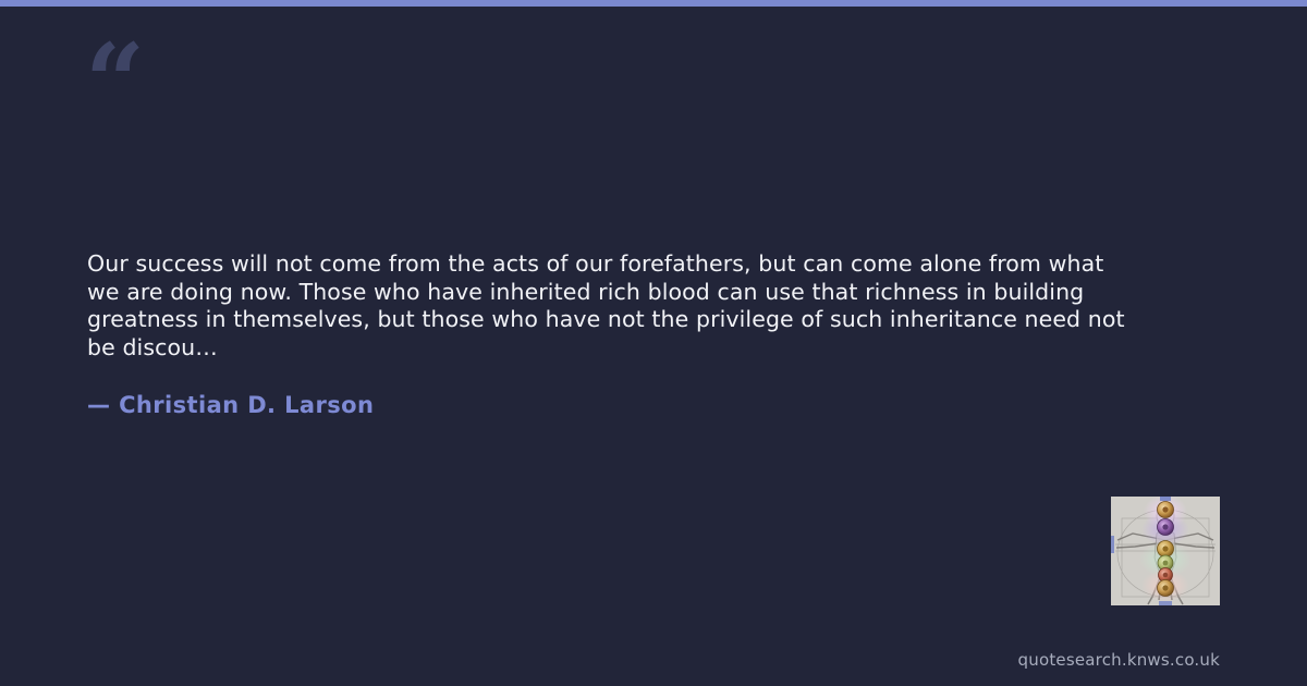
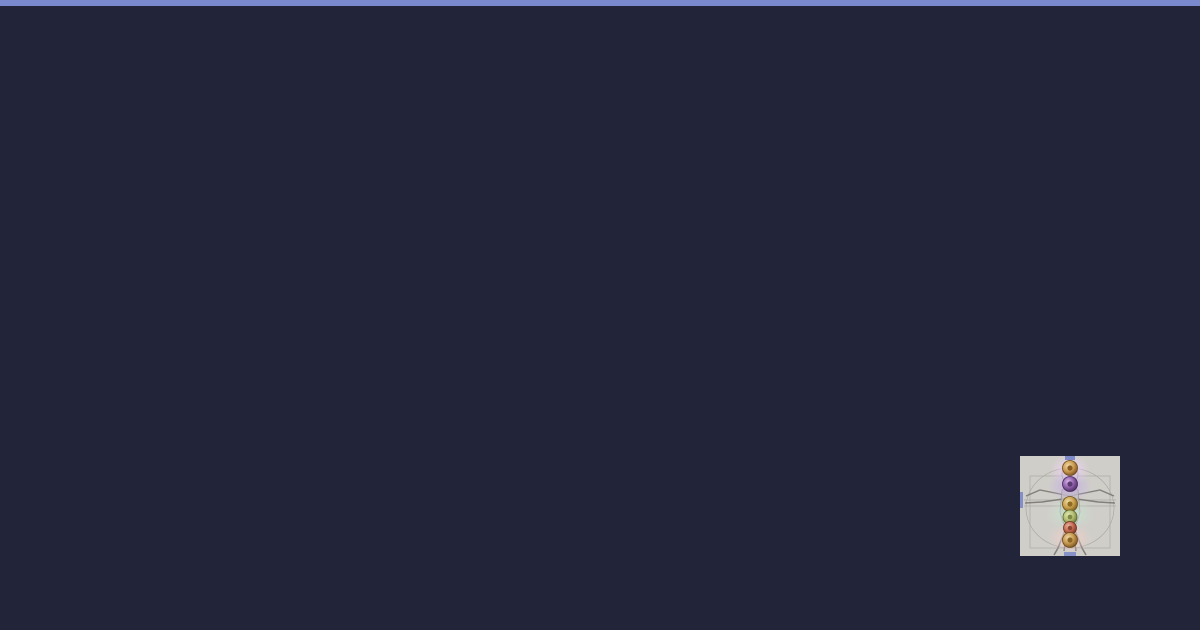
- “
- Our success will not come from the acts of our forefathers, but can come alone from what we are doing now. Those who have inherited rich blood can use that richness in building greatness in themselves, but those who have not the privilege of such inheritance need not be discou…
- — Christian D. Larson
- quotesearch.knws.co.uk
